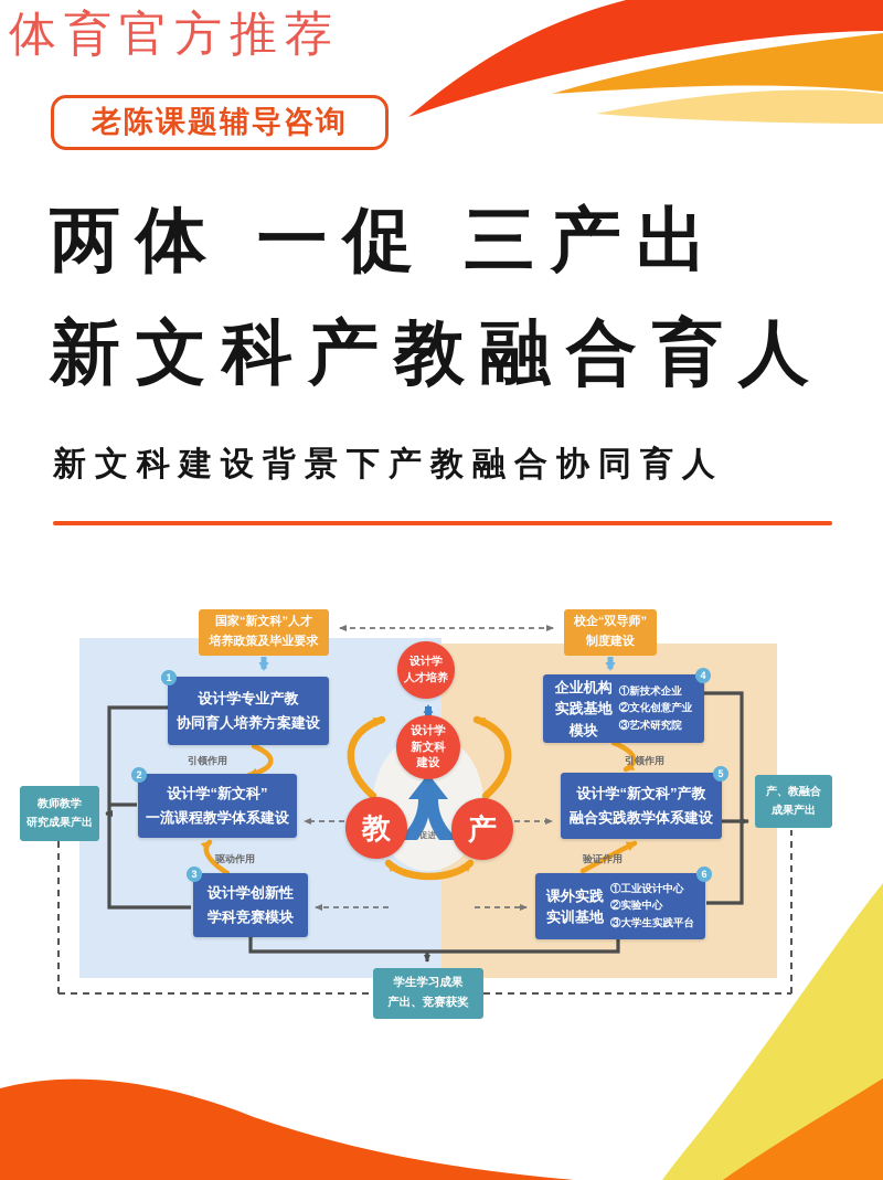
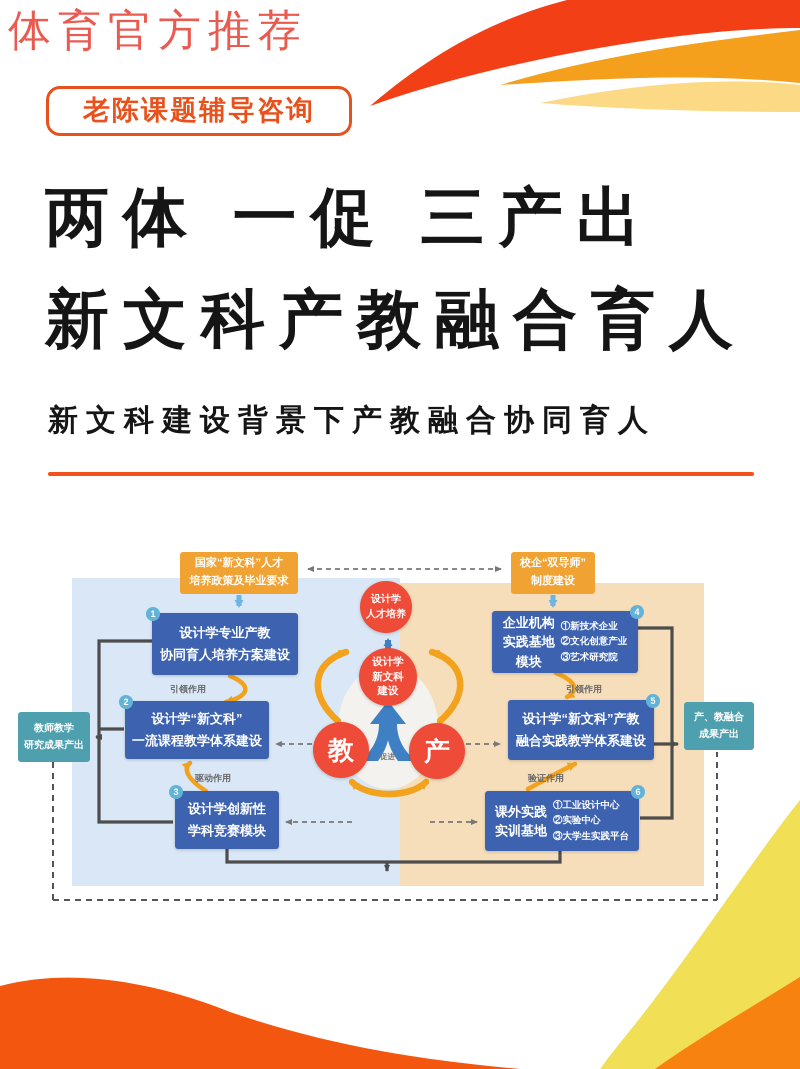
  体育官方推荐
  老陈课题辅导咨询
  两体 一促 三产出
  新文科产教融合育人
  新文科建设背景下产教融合协同育人
  国家“新文科”人才
  培养政策及毕业要求
  校企“双导师”
  制度建设
  1
  设计学专业产教
  协同育人培养方案建设
  2
  设计学“新文科”
  一流课程教学体系建设
  3
  设计学创新性
  学科竞赛模块
  4
  企业机构
  实践基地
  模块
  ①新技术企业
  ②文化创意产业
  ③艺术研究院
  5
  设计学“新文科”产教
  融合实践教学体系建设
  6
  课外实践
  实训基地
  ①工业设计中心
  ②实验中心
  ③大学生实践平台
  教师教学
  研究成果产出
  产、教融合
  成果产出
- 学生学习成果
- 产出、竞赛获奖
  设计学
  人才培养
  设计学
  新文科
  建设
  教
  产
  引领作用
  引领作用
  驱动作用
  验证作用
  促进
